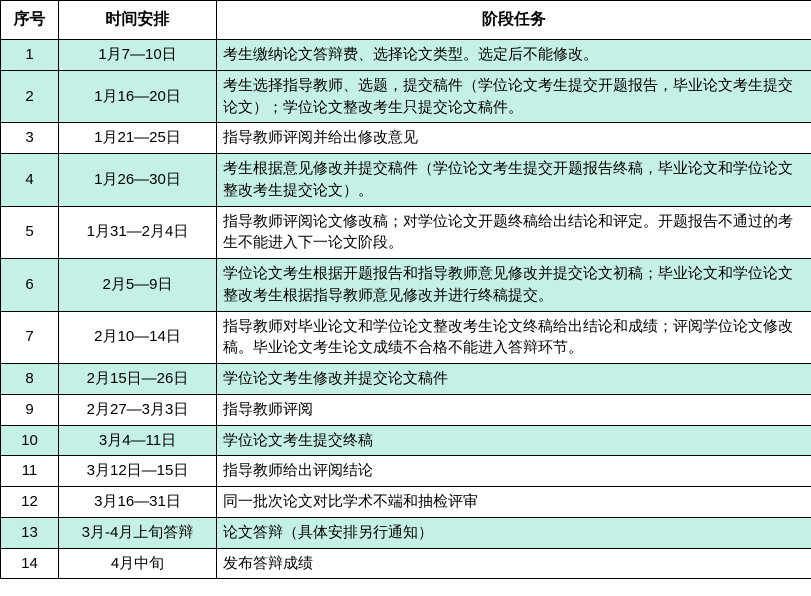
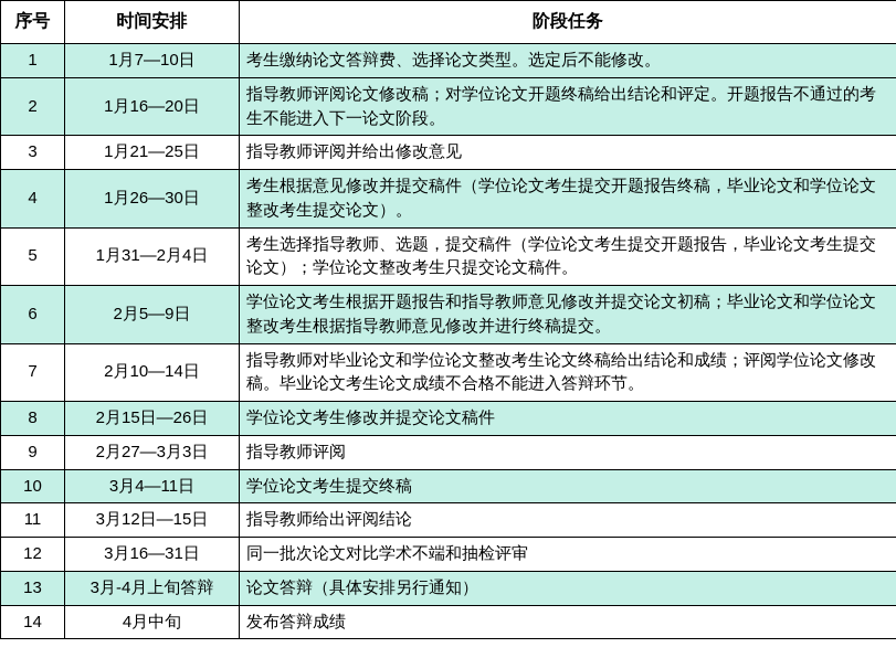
  序号	时间安排	阶段任务
  1	1月7—10日	考生缴纳论文答辩费、选择论文类型。选定后不能修改。
- 2	1月16—20日	考生选择指导教师、选题，提交稿件（学位论文考生提交开题报告，毕业论文考生提交论文）；学位论文整改考生只提交论文稿件。
+ 2	1月16—20日	指导教师评阅论文修改稿；对学位论文开题终稿给出结论和评定。开题报告不通过的考生不能进入下一论文阶段。
  3	1月21—25日	指导教师评阅并给出修改意见
  4	1月26—30日	考生根据意见修改并提交稿件（学位论文考生提交开题报告终稿，毕业论文和学位论文整改考生提交论文）。
- 5	1月31—2月4日	指导教师评阅论文修改稿；对学位论文开题终稿给出结论和评定。开题报告不通过的考生不能进入下一论文阶段。
+ 5	1月31—2月4日	考生选择指导教师、选题，提交稿件（学位论文考生提交开题报告，毕业论文考生提交论文）；学位论文整改考生只提交论文稿件。
  6	2月5—9日	学位论文考生根据开题报告和指导教师意见修改并提交论文初稿；毕业论文和学位论文整改考生根据指导教师意见修改并进行终稿提交。
  7	2月10—14日	指导教师对毕业论文和学位论文整改考生论文终稿给出结论和成绩；评阅学位论文修改稿。毕业论文考生论文成绩不合格不能进入答辩环节。
  8	2月15日—26日	学位论文考生修改并提交论文稿件
  9	2月27—3月3日	指导教师评阅
  10	3月4—11日	学位论文考生提交终稿
  11	3月12日—15日	指导教师给出评阅结论
  12	3月16—31日	同一批次论文对比学术不端和抽检评审
  13	3月-4月上旬答辩	论文答辩（具体安排另行通知）
  14	4月中旬	发布答辩成绩
